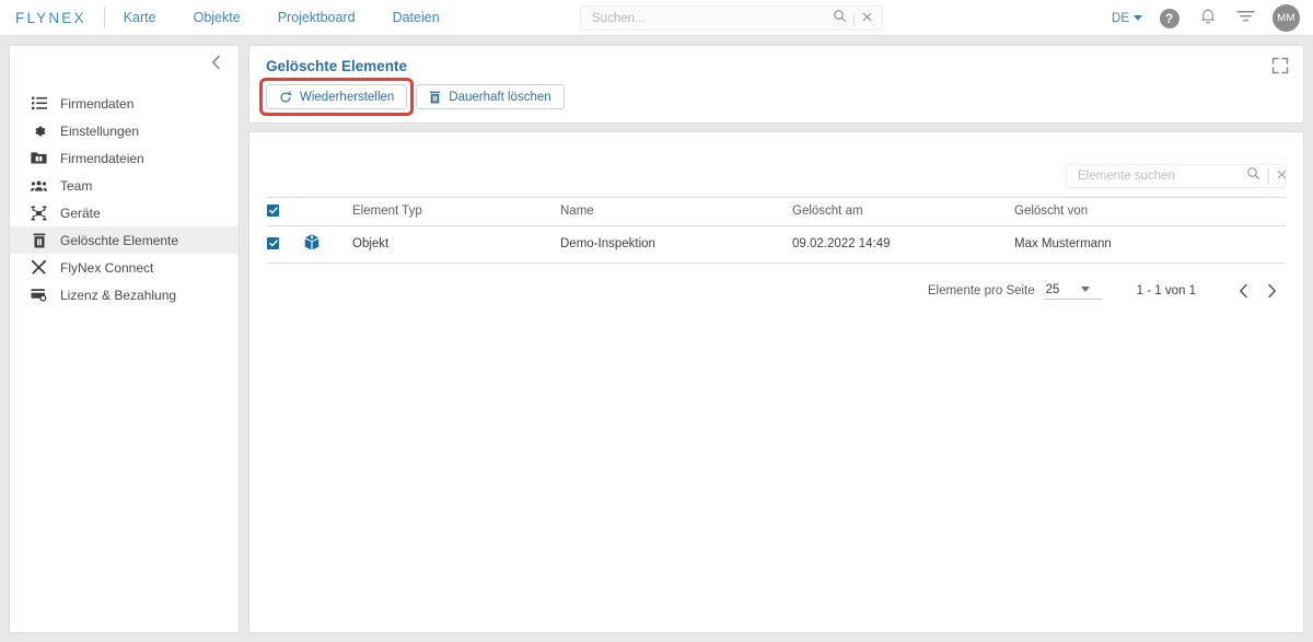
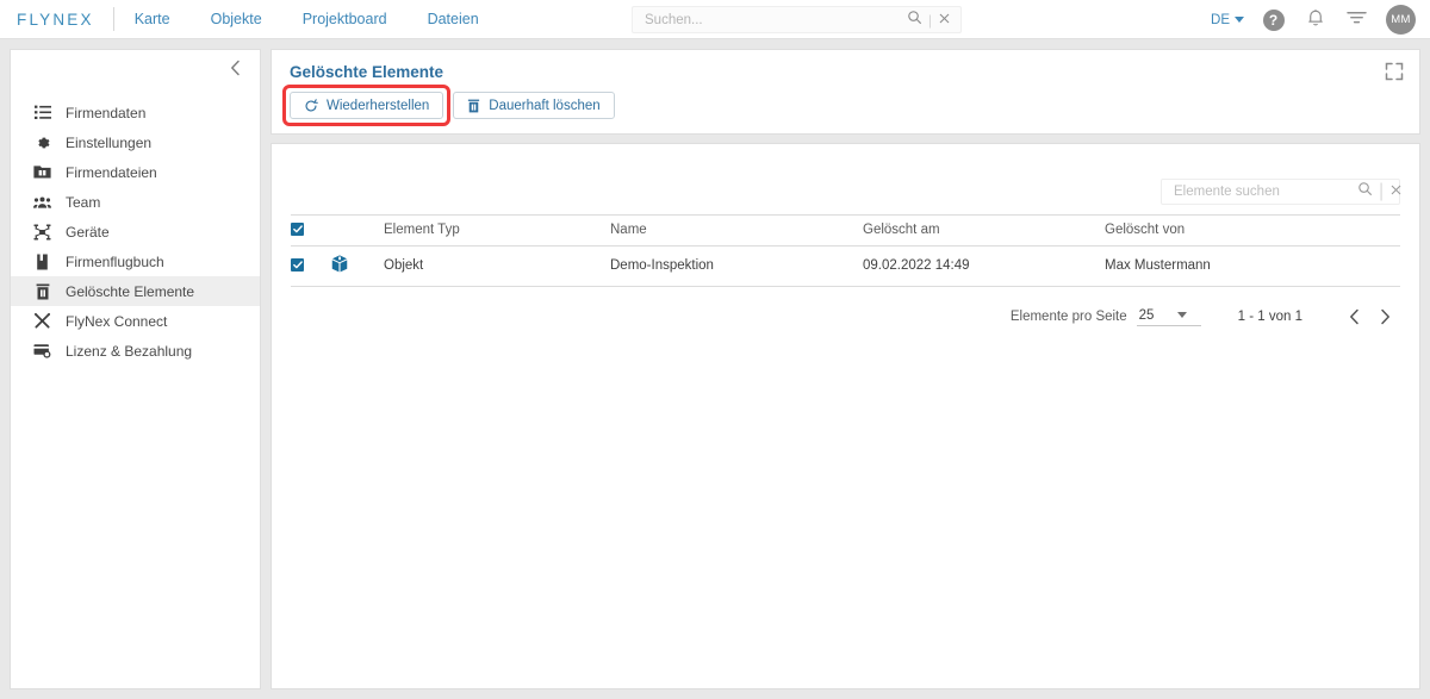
  FLYNEX
  Karte
  Objekte
  Projektboard
  Dateien
  Suchen...
  |
  DE
  ?
  MM
  Firmendaten
  Einstellungen
  Firmendateien
  Team
  Geräte
+ Firmenflugbuch
  Gelöschte Elemente
  FlyNex Connect
  Lizenz & Bezahlung
  Gelöschte Elemente
  Wiederherstellen
  Dauerhaft löschen
  Elemente suchen
  |
  		Element Typ	Name	Gelöscht am	Gelöscht von
  		Objekt	Demo-Inspektion	09.02.2022 14:49	Max Mustermann
  Elemente pro Seite
  25
  1 - 1 von 1
